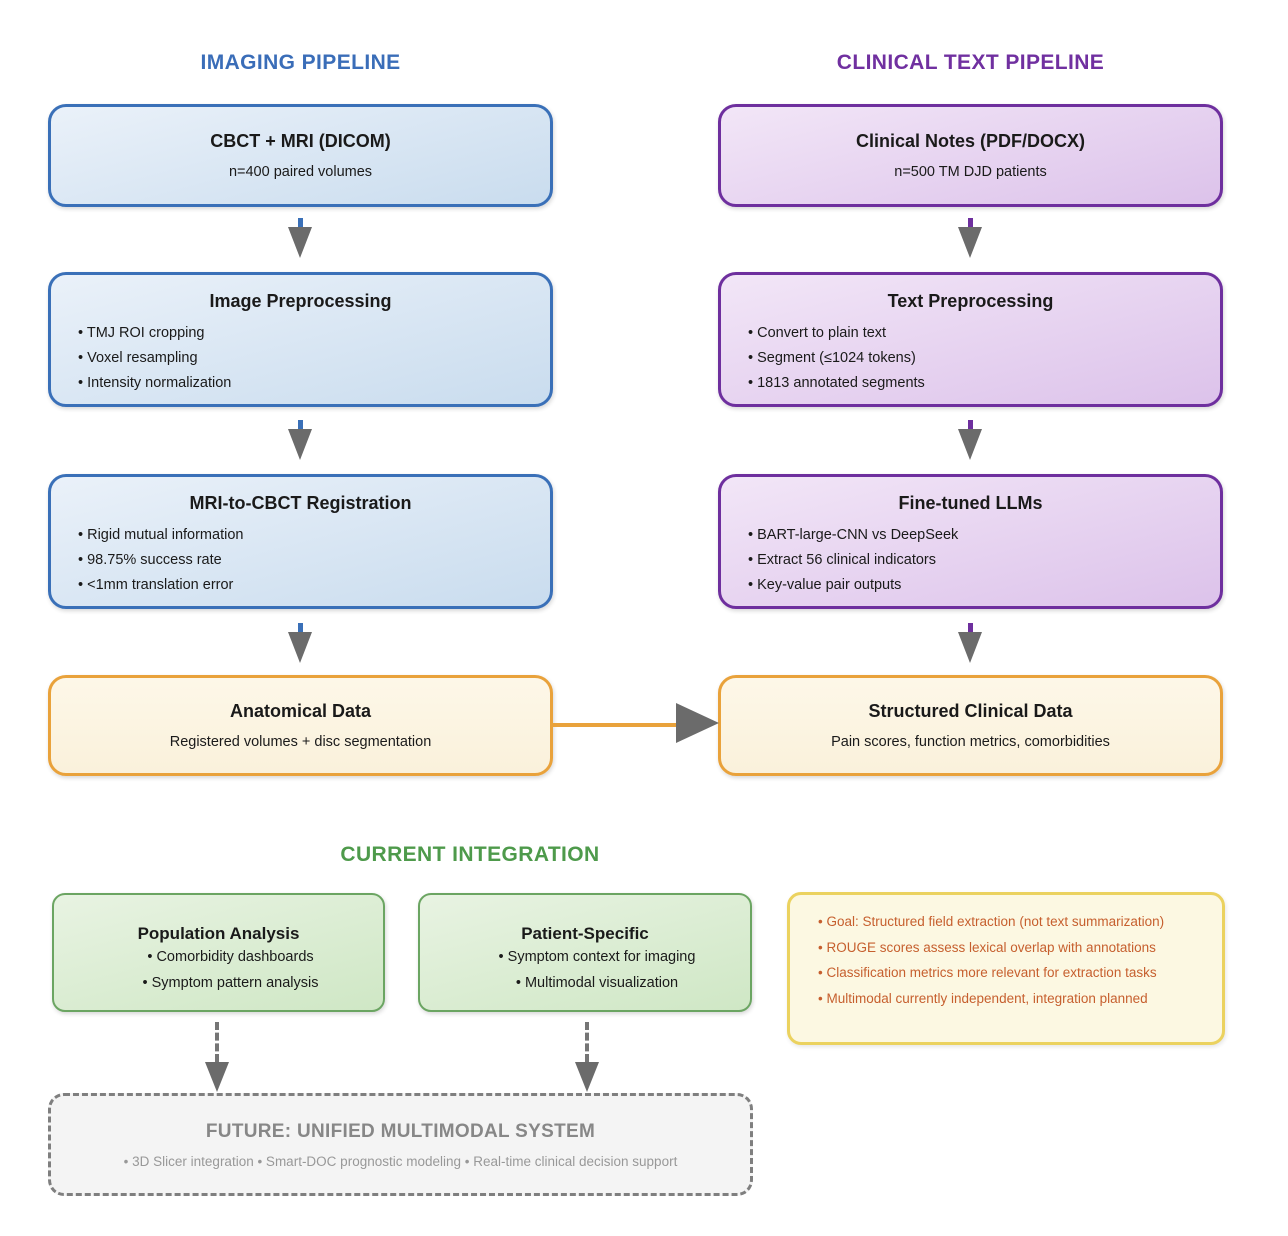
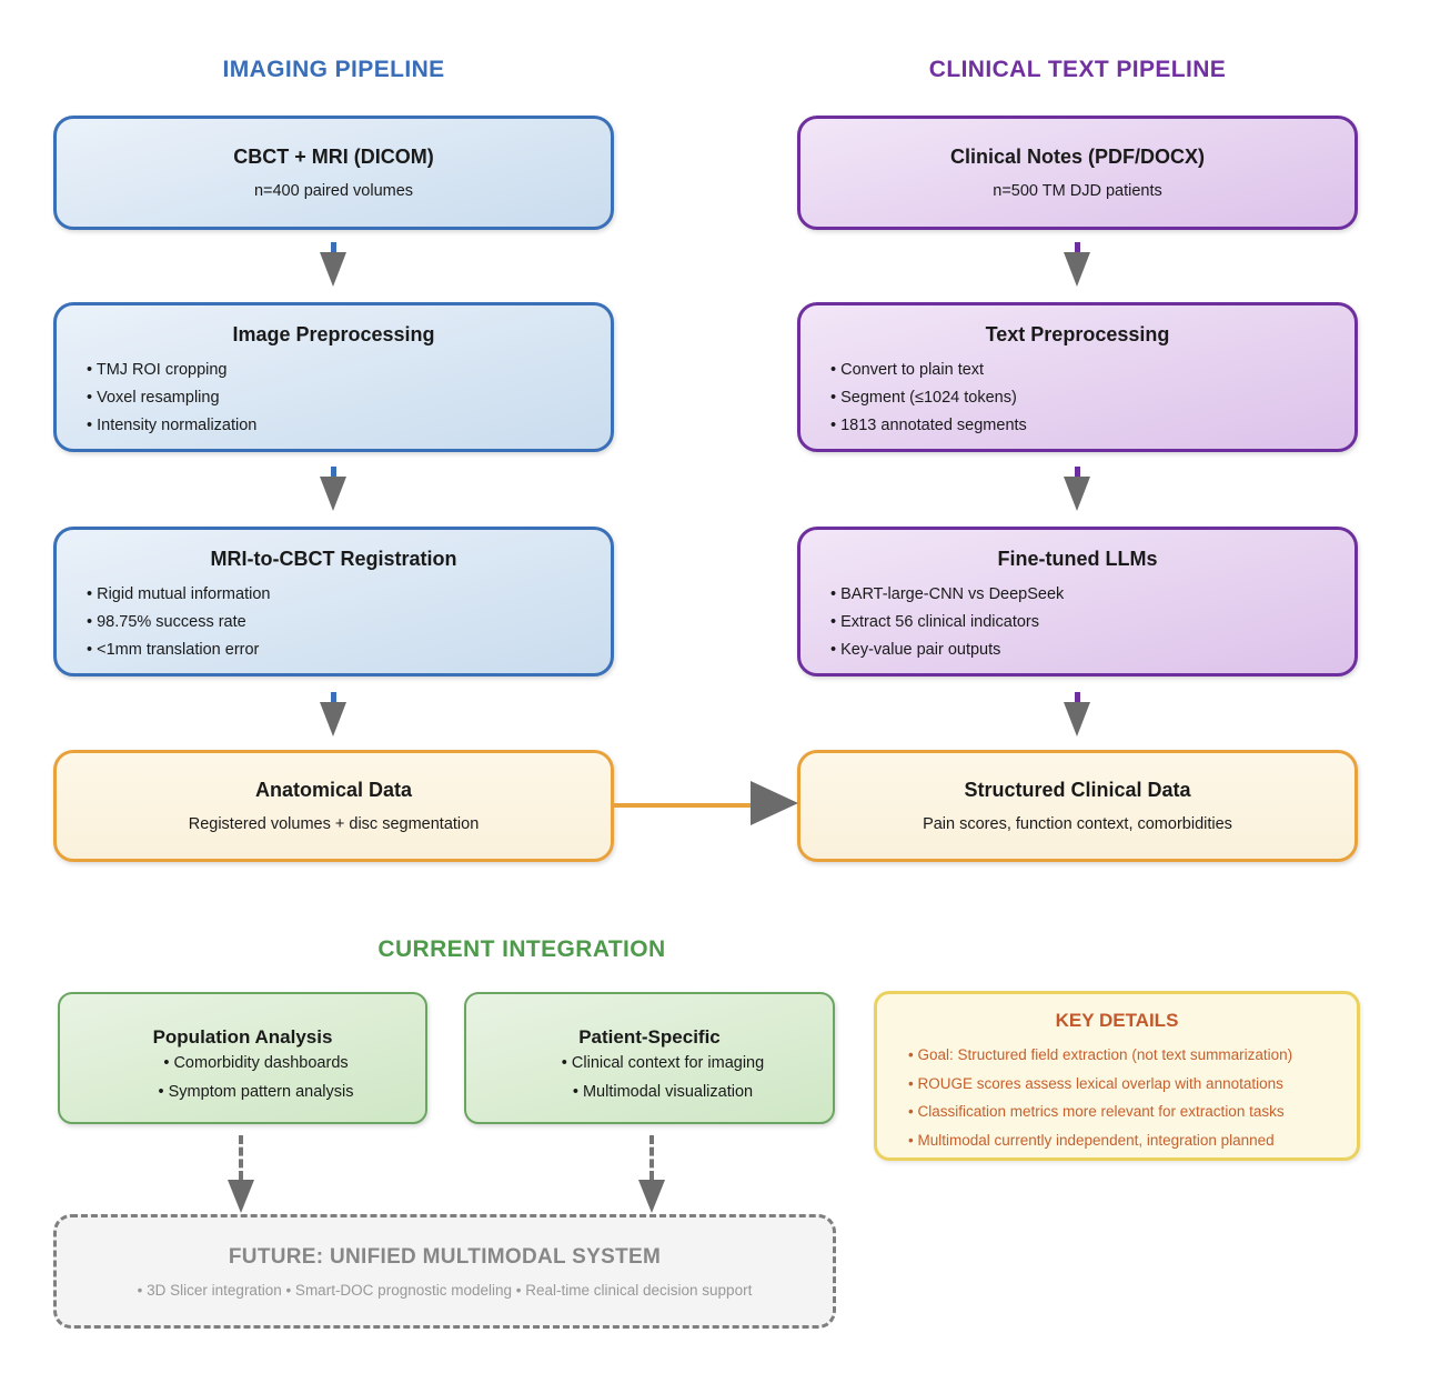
  IMAGING PIPELINE
  CLINICAL TEXT PIPELINE
  CBCT + MRI (DICOM)
  n=400 paired volumes
  Image Preprocessing
  • TMJ ROI cropping
  • Voxel resampling
  • Intensity normalization
  MRI-to-CBCT Registration
  • Rigid mutual information
  • 98.75% success rate
  • <1mm translation error
  Anatomical Data
  Registered volumes + disc segmentation
  Clinical Notes (PDF/DOCX)
  n=500 TM DJD patients
  Text Preprocessing
  • Convert to plain text
  • Segment (≤1024 tokens)
  • 1813 annotated segments
  Fine-tuned LLMs
  • BART-large-CNN vs DeepSeek
  • Extract 56 clinical indicators
  • Key-value pair outputs
  Structured Clinical Data
- Pain scores, function metrics, comorbidities
+ Pain scores, function context, comorbidities
  CURRENT INTEGRATION
  Population Analysis
  • Comorbidity dashboards
  • Symptom pattern analysis
  Patient-Specific
- • Symptom context for imaging
+ • Clinical context for imaging
  • Multimodal visualization
+ KEY DETAILS
  • Goal: Structured field extraction (not text summarization)
  • ROUGE scores assess lexical overlap with annotations
  • Classification metrics more relevant for extraction tasks
  • Multimodal currently independent, integration planned
  FUTURE: UNIFIED MULTIMODAL SYSTEM
  • 3D Slicer integration • Smart-DOC prognostic modeling • Real-time clinical decision support
